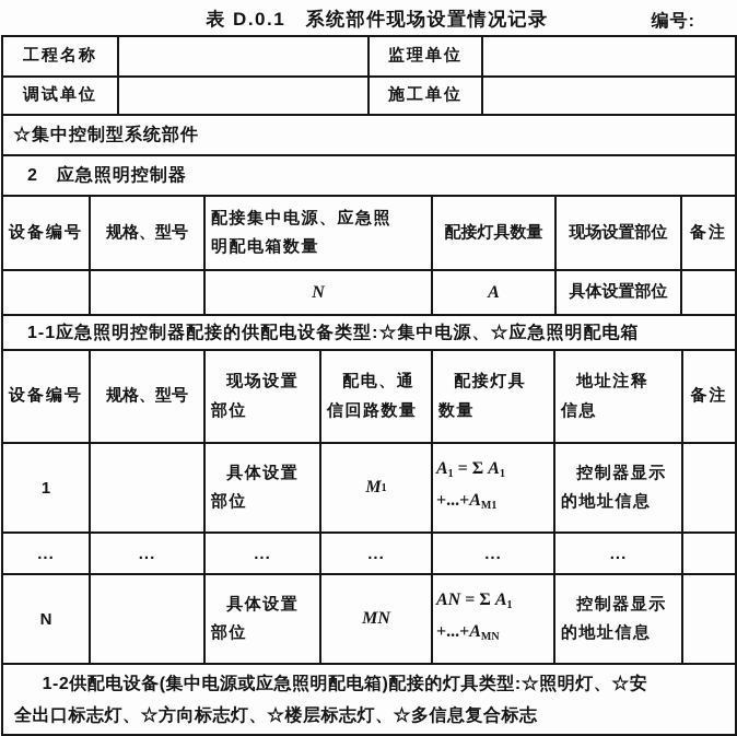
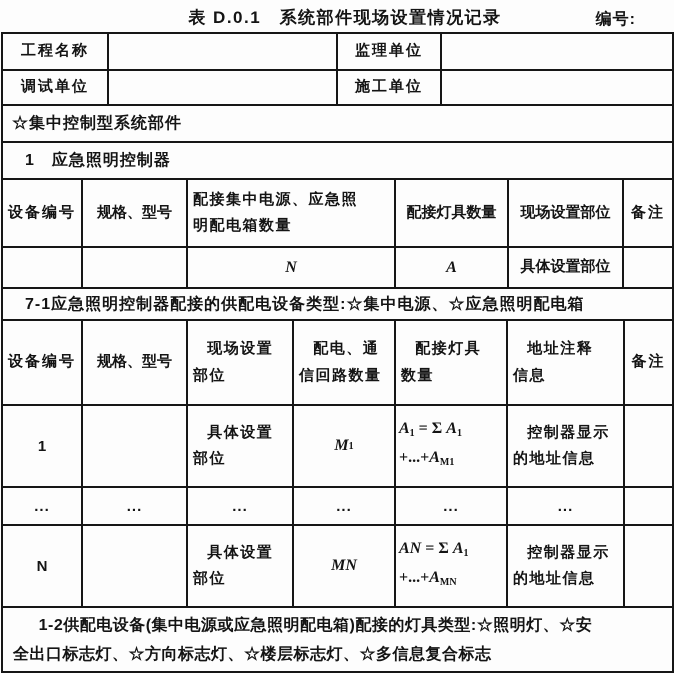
  表 D.0.1 系统部件现场设置情况记录
  编号:
  工程名称
  监理单位
  调试单位
  施工单位
  ☆集中控制型系统部件
- 2 应急照明控制器
+ 1 应急照明控制器
  设备编号
  规格、型号
  配接集中电源、应急照
  明配电箱数量
  配接灯具数量
  现场设置部位
  备注
  N
  A
  具体设置部位
- 1-1应急照明控制器配接的供配电设备类型:☆集中电源、☆应急照明配电箱
+ 7-1应急照明控制器配接的供配电设备类型:☆集中电源、☆应急照明配电箱
  设备编号
  规格、型号
  现场设置
  部位
  配电、通
  信回路数量
  配接灯具
  数量
  地址注释
  信息
  备注
  1
  具体设置
  部位
  M
  1
  A1 = Σ A1
  +...+AM1
  控制器显示
  的地址信息
  ...
  ...
  ...
  ...
  ...
  ...
  N
  具体设置
  部位
  MN
  AN = Σ A1
  +...+AMN
  控制器显示
  的地址信息
  1-2供配电设备(集中电源或应急照明配电箱)配接的灯具类型:☆照明灯、☆安
  全出口标志灯、☆方向标志灯、☆楼层标志灯、☆多信息复合标志
